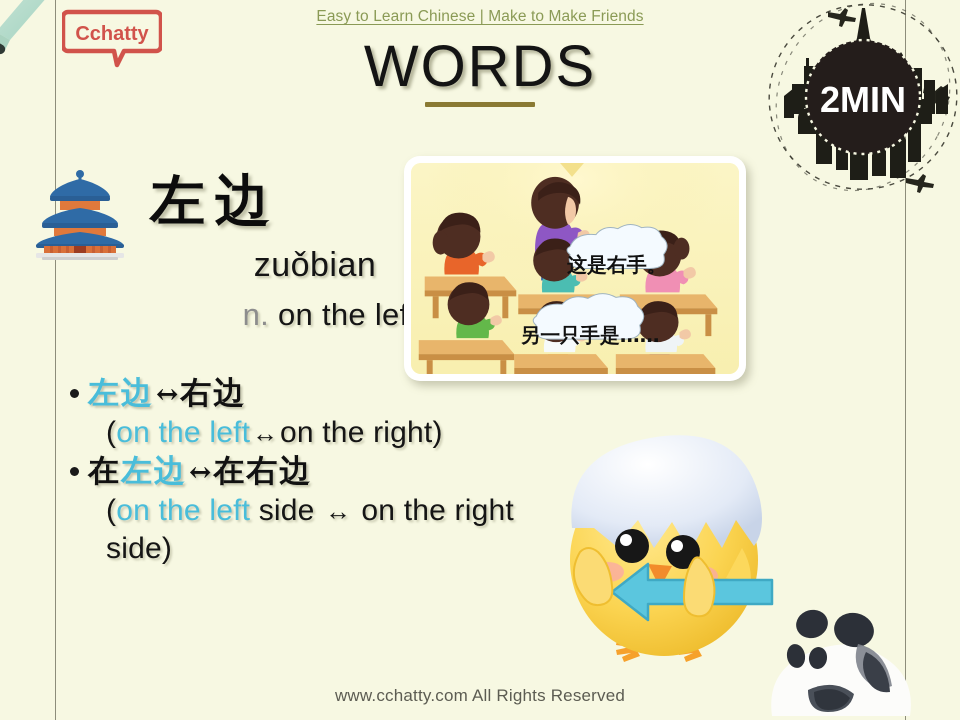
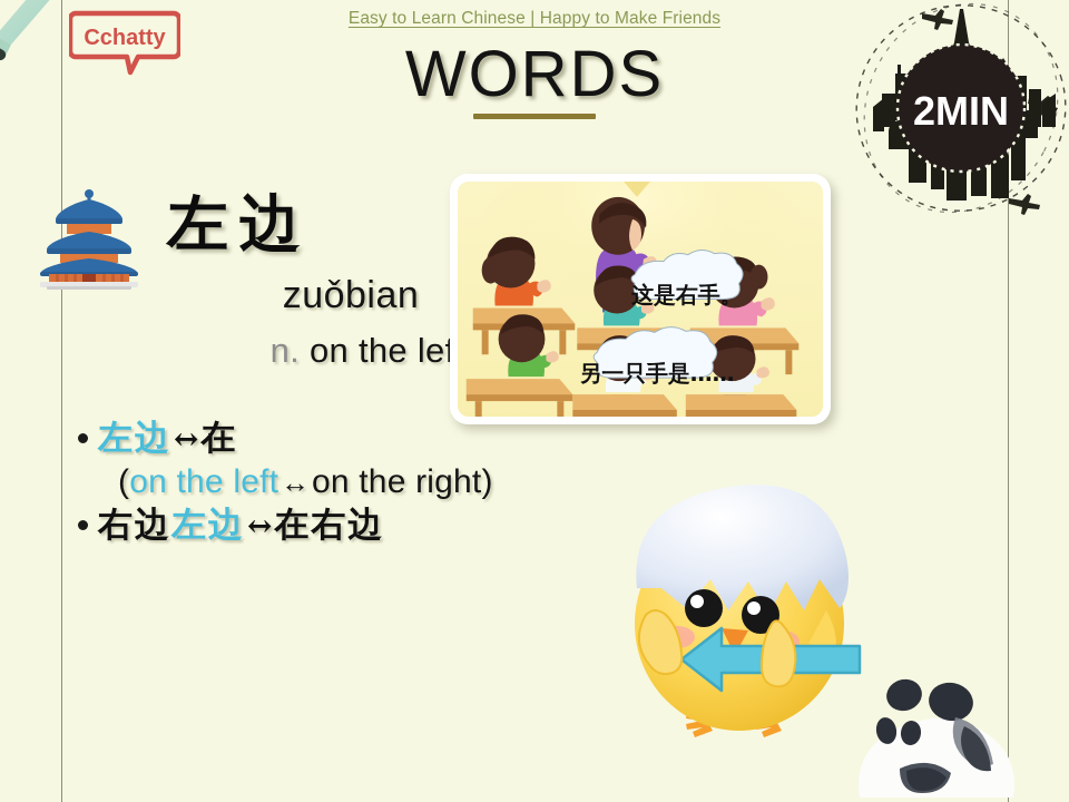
  Cchatty
- Easy to Learn Chinese | Make to Make Friends
+ Easy to Learn Chinese | Happy to Make Friends
  WORDS
  2MIN
  左边
  zuǒbian
  n. on the le
- 左边↔右边
+ 左边↔在
  (on the left↔on the right)
- 在左边↔在右边
+ 右边左边↔在右边
- (on the left side ↔ on the right side)
  这是右手。
  另一只手是……
- www.cchatty.com All Rights Reserved
